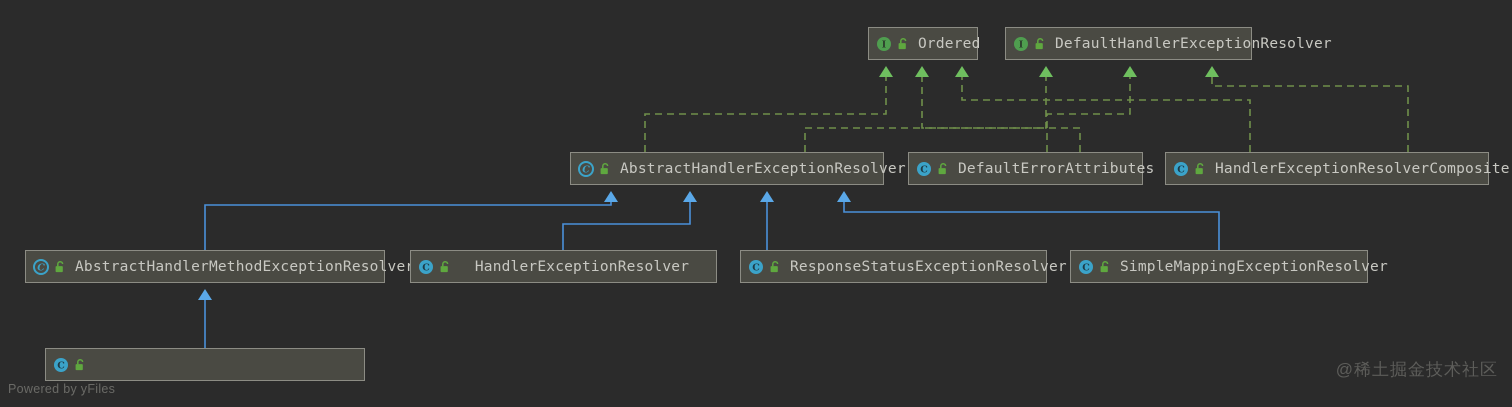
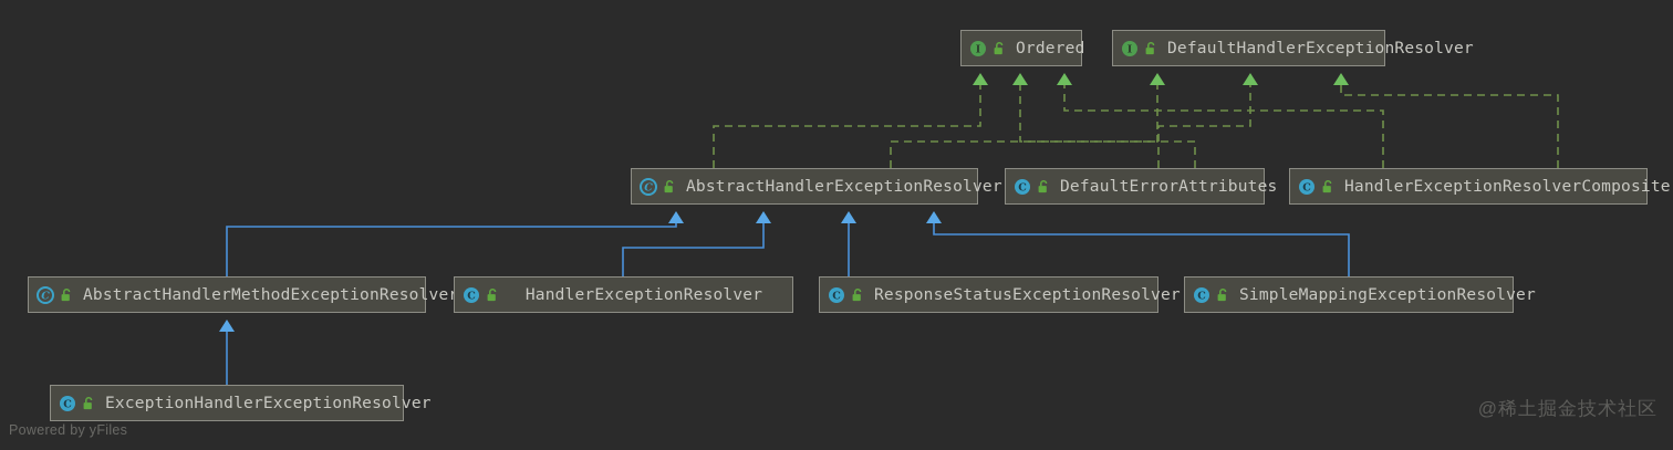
  I
  Ordered
  I
  DefaultHandlerExceptionResolver
  C
  AbstractHandlerExceptionResolver
  C
  DefaultErrorAttributes
  C
  HandlerExceptionResolverComposite
  C
  AbstractHandlerMethodExceptionResolve
  C
  HandlerExceptionResolver
  C
  ResponseStatusExceptionResolver
  C
  SimpleMappingExceptionResolver
  C
+ ExceptionHandlerExceptionResolver
  Powered by yFiles
  @稀土掘金技术社区
